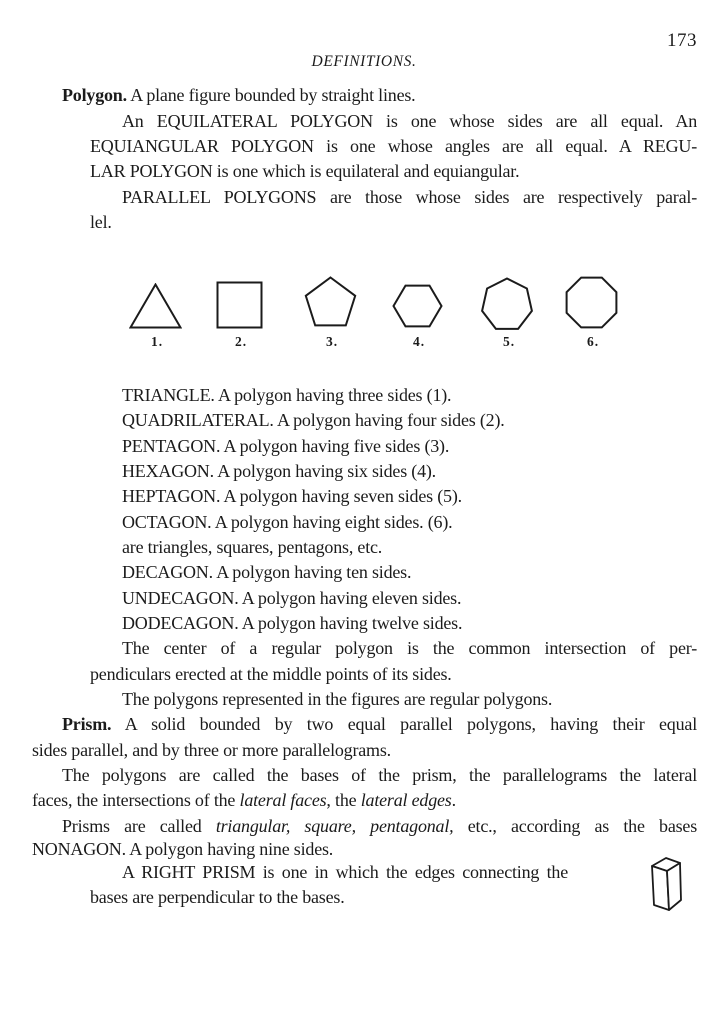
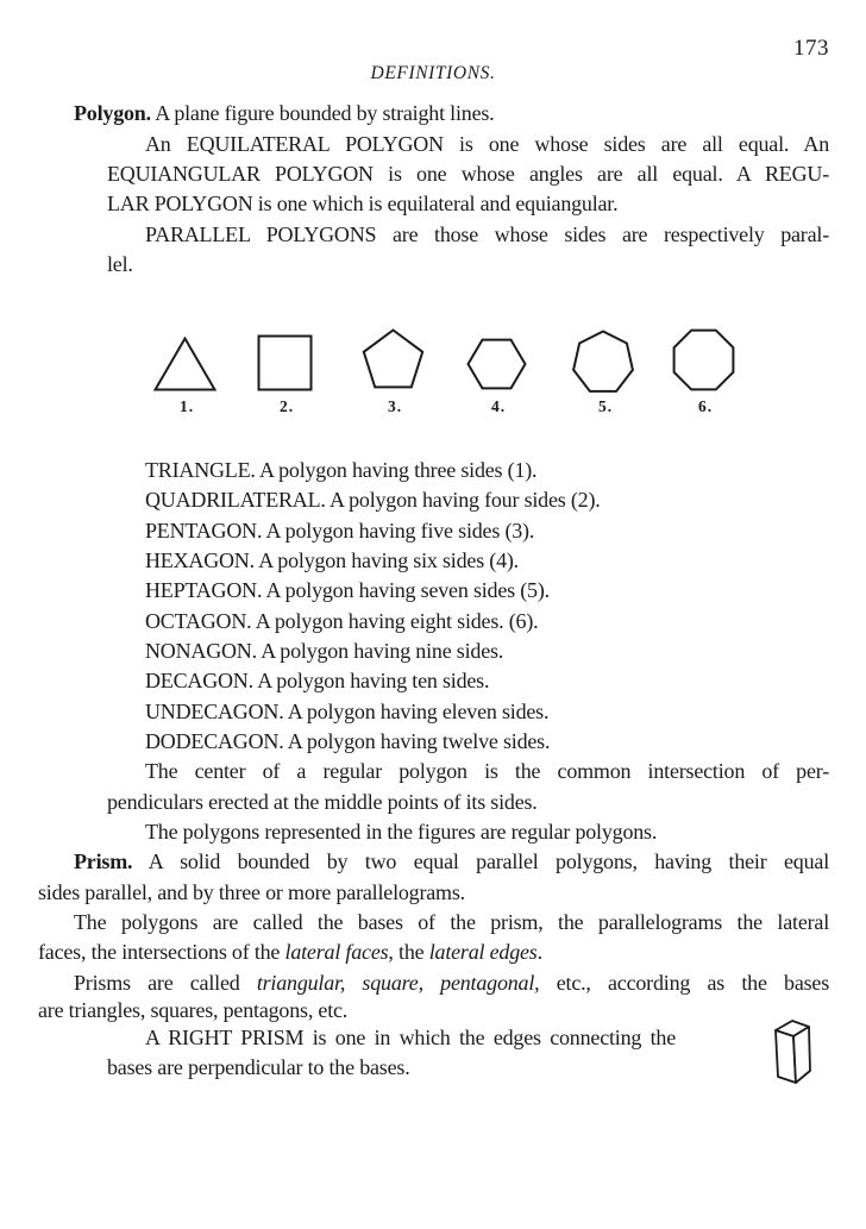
  173
  DEFINITIONS.
  Polygon. A plane figure bounded by straight lines.
  An EQUILATERAL POLYGON is one whose sides are all equal. An
  EQUIANGULAR POLYGON is one whose angles are all equal. A REGU-
  LAR POLYGON is one which is equilateral and equiangular.
  PARALLEL POLYGONS are those whose sides are respectively paral-
  lel.
  TRIANGLE. A polygon having three sides (1).
  QUADRILATERAL. A polygon having four sides (2).
  PENTAGON. A polygon having five sides (3).
  HEXAGON. A polygon having six sides (4).
  HEPTAGON. A polygon having seven sides (5).
  OCTAGON. A polygon having eight sides. (6).
- are triangles, squares, pentagons, etc.
+ NONAGON. A polygon having nine sides.
  DECAGON. A polygon having ten sides.
  UNDECAGON. A polygon having eleven sides.
  DODECAGON. A polygon having twelve sides.
  The center of a regular polygon is the common intersection of per-
  pendiculars erected at the middle points of its sides.
  The polygons represented in the figures are regular polygons.
  Prism. A solid bounded by two equal parallel polygons, having their equal
  sides parallel, and by three or more parallelograms.
  The polygons are called the bases of the prism, the parallelograms the lateral
  faces, the intersections of the lateral faces, the lateral edges.
  Prisms are called triangular, square, pentagonal, etc., according as the bases
- NONAGON. A polygon having nine sides.
+ are triangles, squares, pentagons, etc.
  A RIGHT PRISM is one in which the edges connecting the
  bases are perpendicular to the bases.
  1.
  2.
  3.
  4.
  5.
  6.
